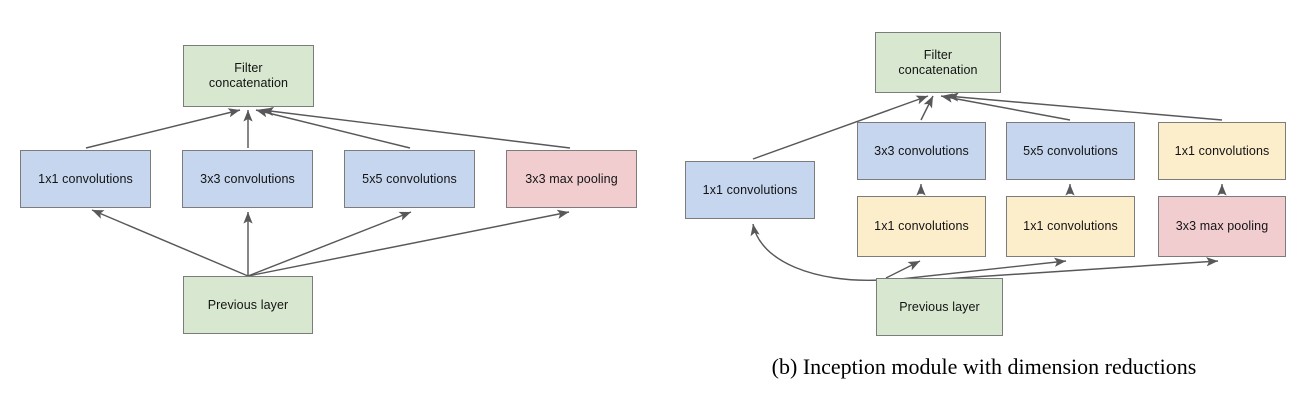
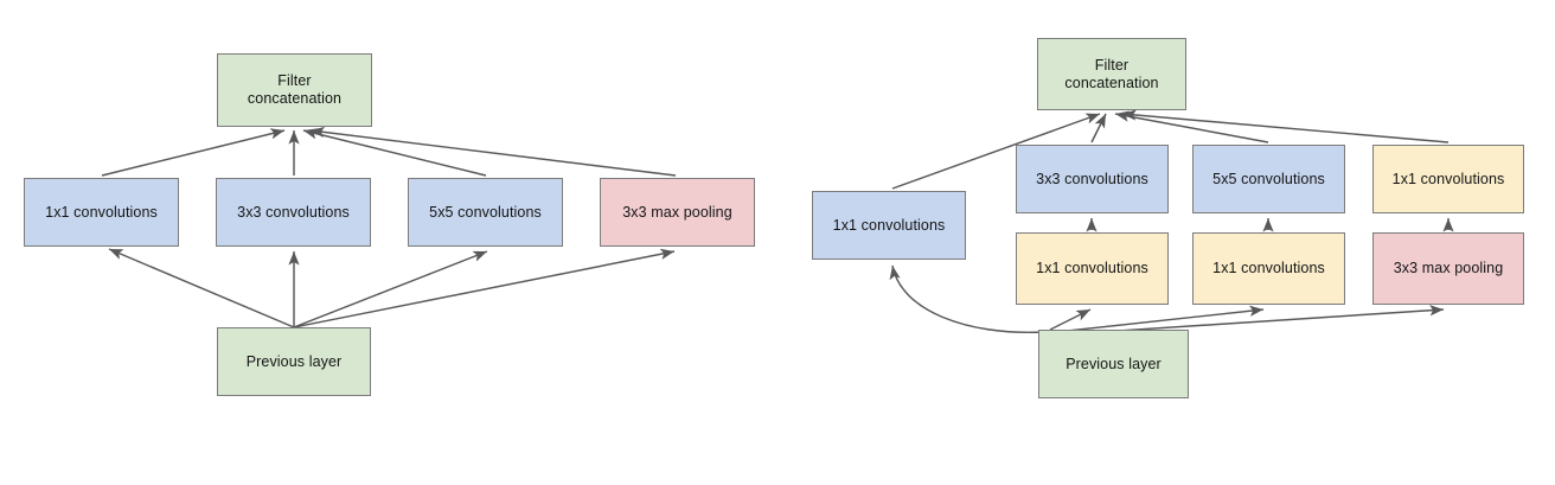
  Filter
  concatenation
  1x1 convolutions
  3x3 convolutions
  5x5 convolutions
  3x3 max pooling
  Previous layer
  Filter
  concatenation
  1x1 convolutions
  3x3 convolutions
  5x5 convolutions
  1x1 convolutions
  1x1 convolutions
  1x1 convolutions
  3x3 max pooling
  Previous layer
- (b) Inception module with dimension reductions
